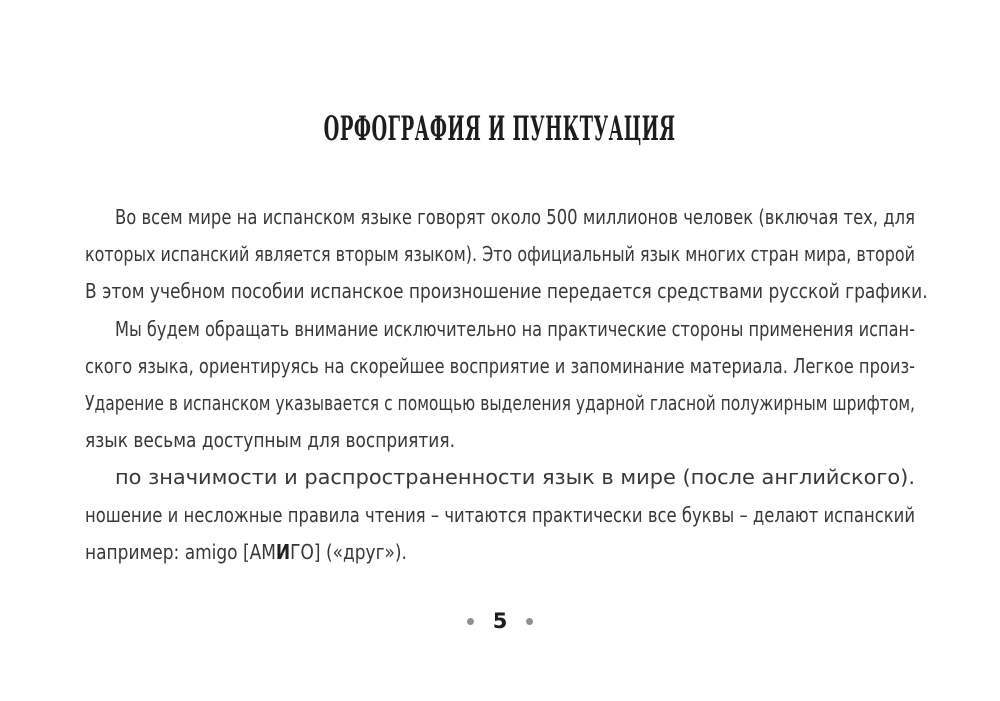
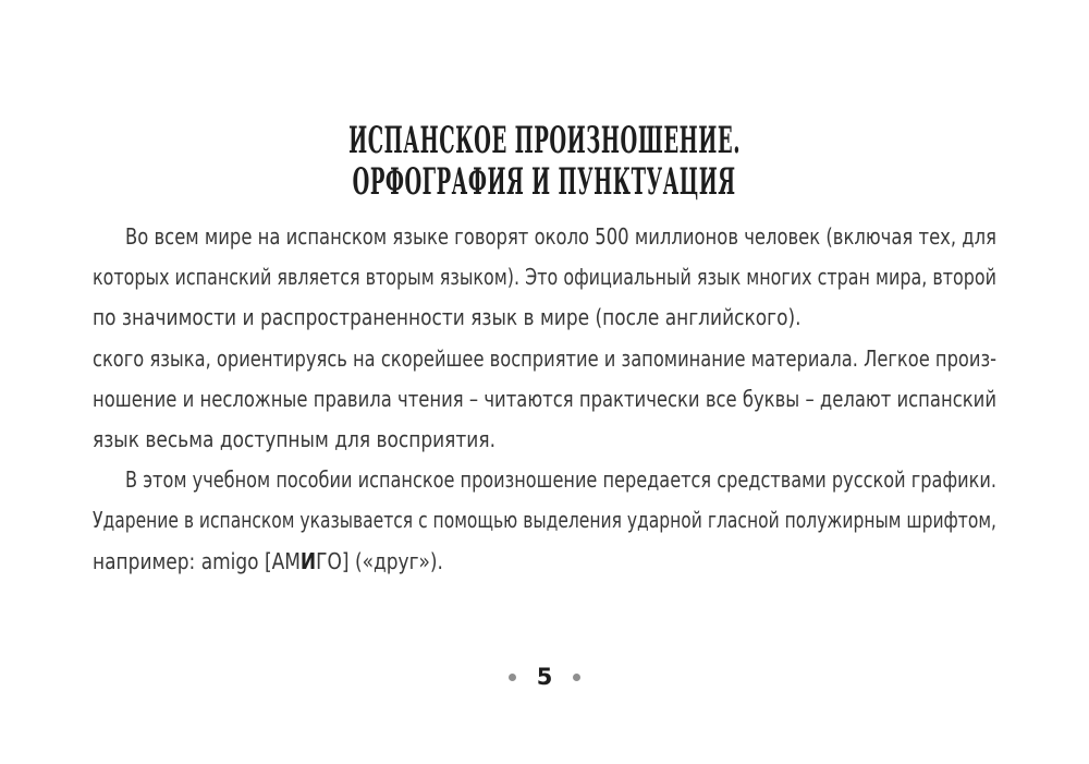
+ ИСПАНСКОЕ ПРОИЗНОШЕНИЕ.
  ОРФОГРАФИЯ И ПУНКТУАЦИЯ
  Во всем мире на испанском языке говорят около 500 миллионов человек (включая тех, для
  которых испанский является вторым языком). Это официальный язык многих стран мира, второй
- В этом учебном пособии испанское произношение передается средствами русской графики.
+ по значимости и распространенности язык в мире (после английского).
- Мы будем обращать внимание исключительно на практические стороны применения испан-
  ского языка, ориентируясь на скорейшее восприятие и запоминание материала. Легкое произ-
- Ударение в испанском указывается с помощью выделения ударной гласной полужирным шрифтом,
+ ношение и несложные правила чтения – читаются практически все буквы – делают испанский
  язык весьма доступным для восприятия.
- по значимости и распространенности язык в мире (после английского).
+ В этом учебном пособии испанское произношение передается средствами русской графики.
- ношение и несложные правила чтения – читаются практически все буквы – делают испанский
+ Ударение в испанском указывается с помощью выделения ударной гласной полужирным шрифтом,
  например: amigo [АМИГО] («друг»).
  5
